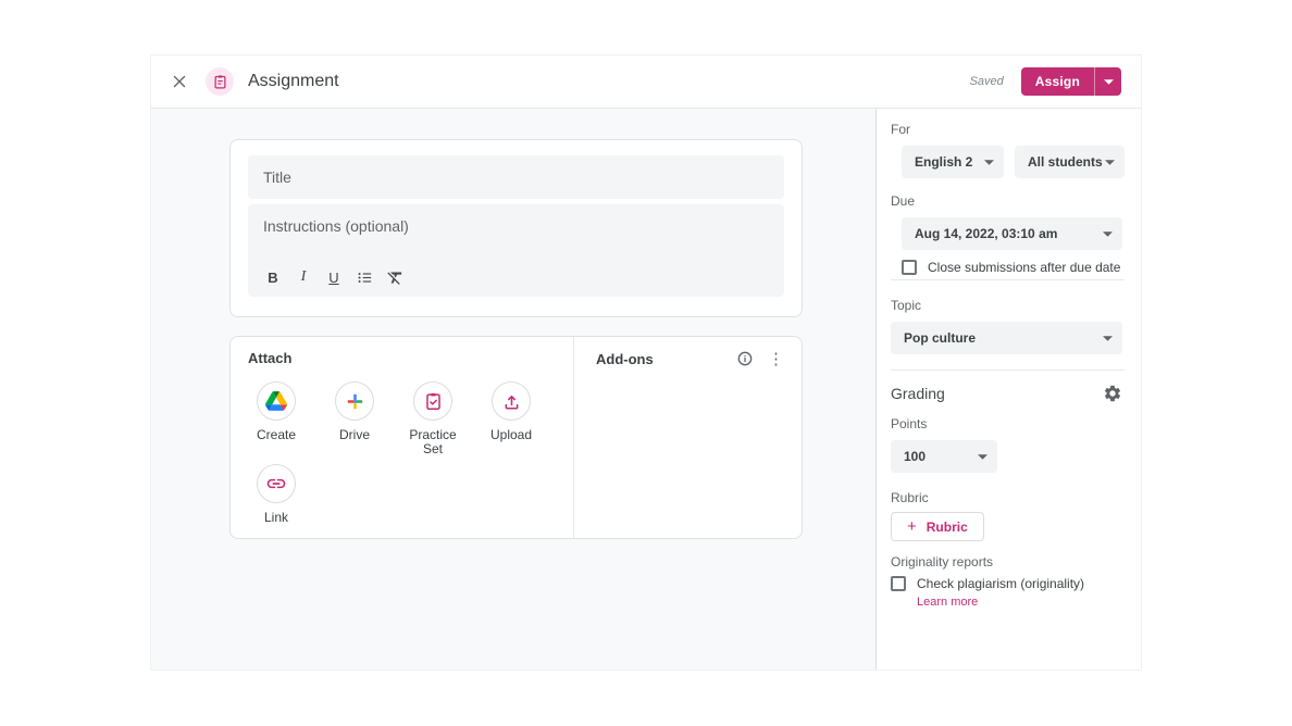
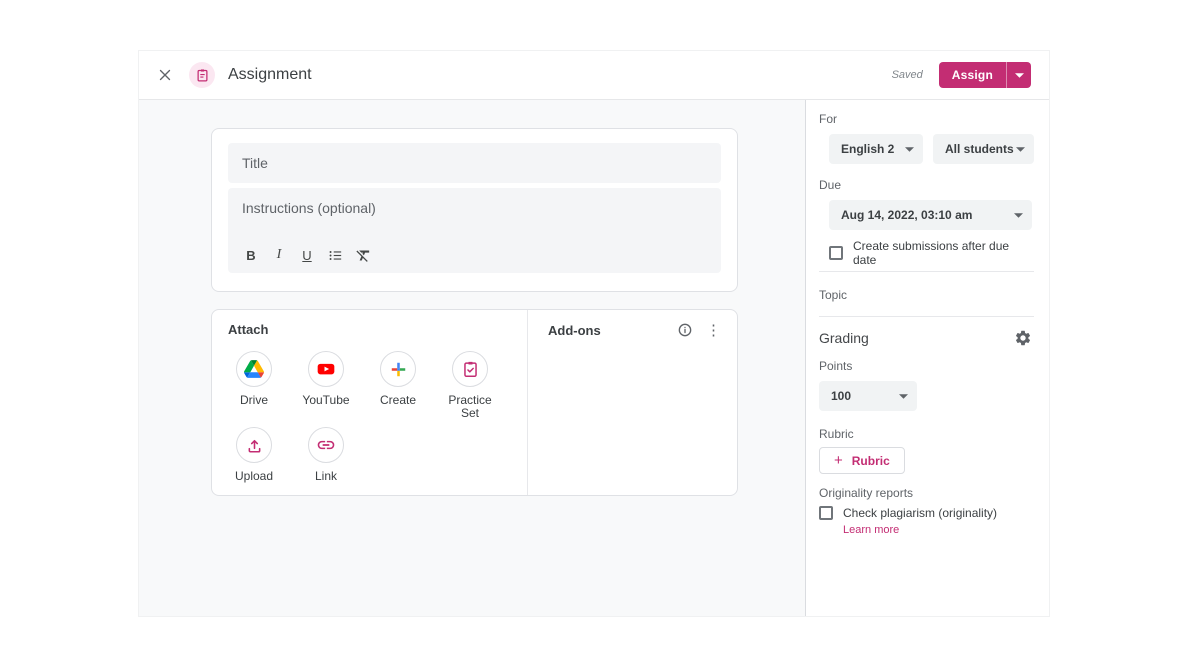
  Assignment
  Saved
  Assign
  Title
  Instructions (optional)
  B
  I
  U
  Attach
- Create
+ Drive
+ YouTube
- Drive
+ Create
  Practice Set
  Upload
  Link
  Add-ons
  ⋮
  For
  English 2
  All students
  Due
  Aug 14, 2022, 03:10 am
- Close submissions after due date
+ Create submissions after due date
  Topic
- Pop culture
  Grading
  Points
  100
  Rubric
  +
  Rubric
  Originality reports
  Check plagiarism (originality)
  Learn more
